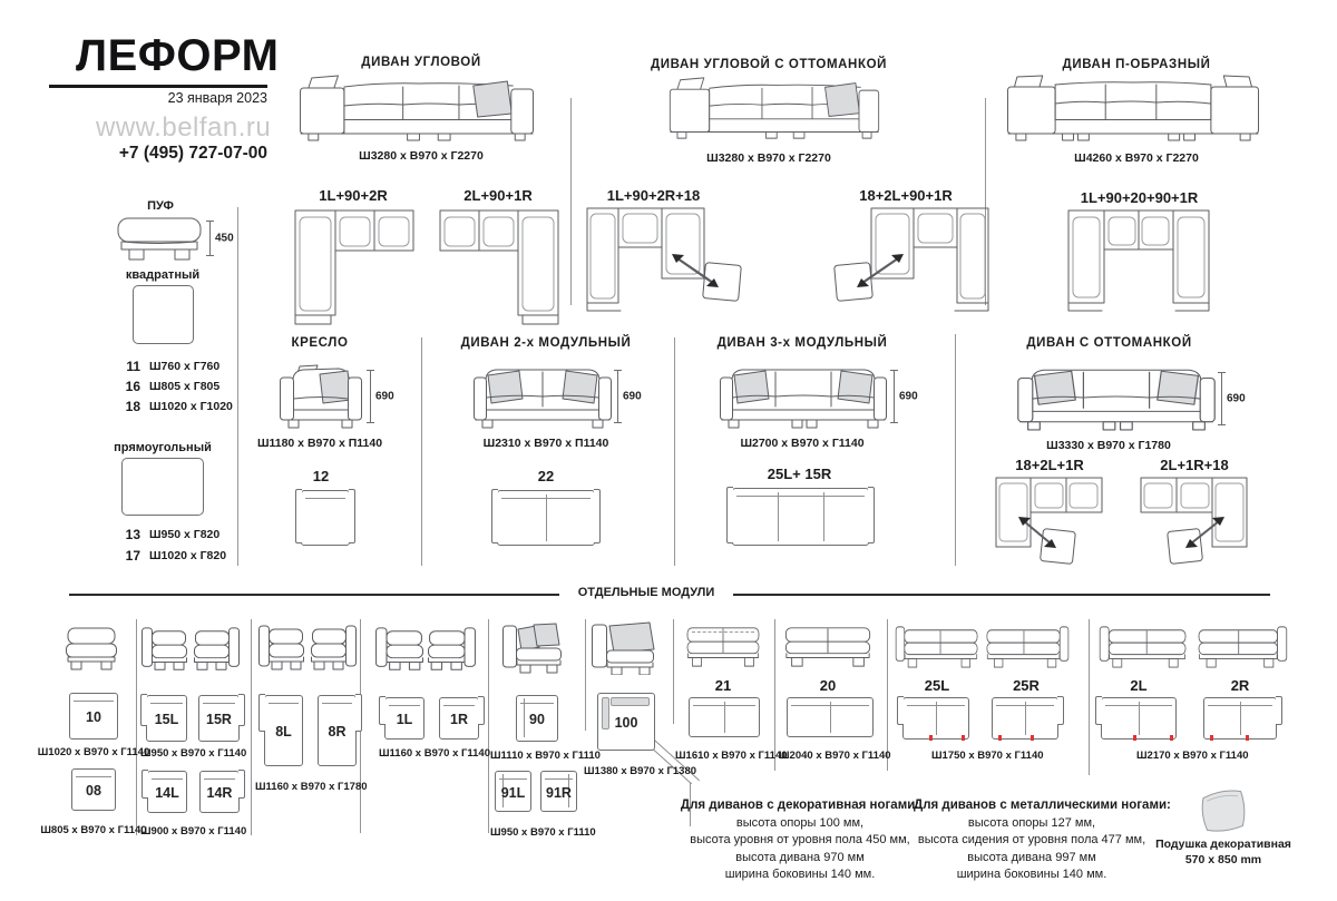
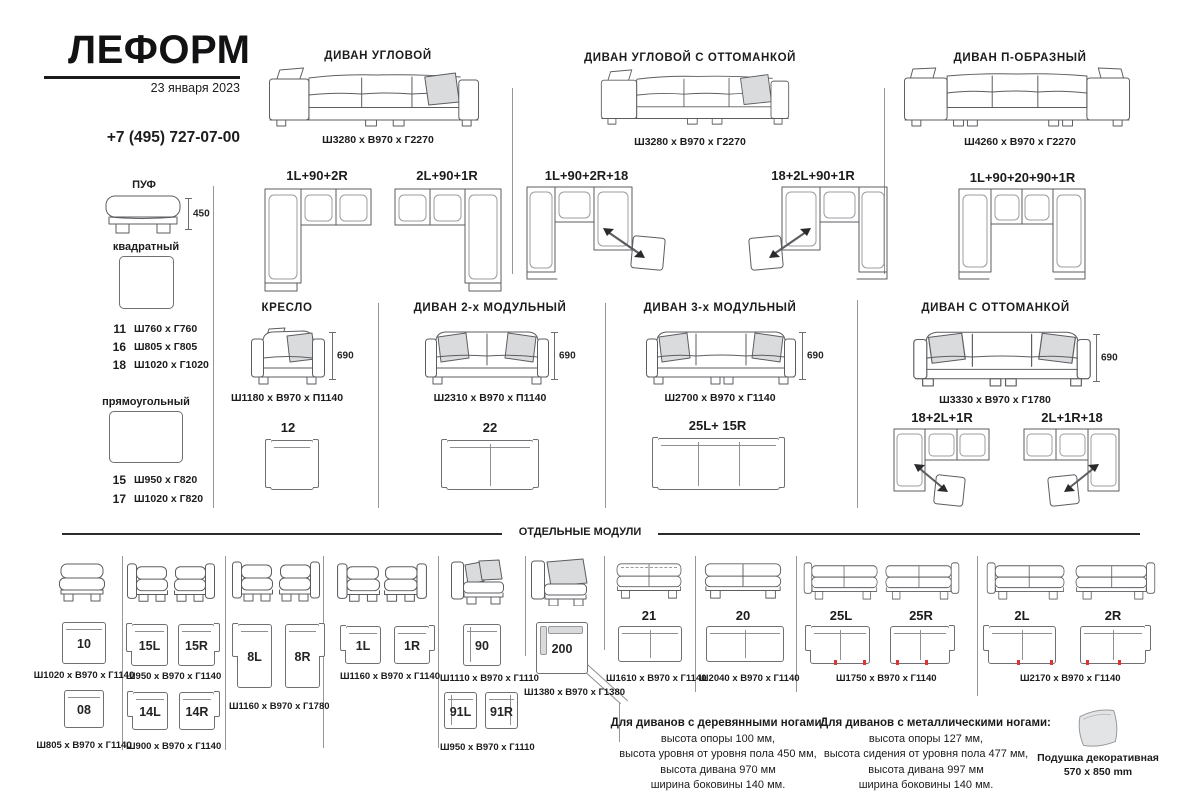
  ЛЕФОРМ
  23 января 2023
- www.belfan.ru
  +7 (495) 727-07-00
  ПУФ
  450
  квадратный
  11
  Ш760 x Г760
  16
  Ш805 x Г805
  18
  Ш1020 x Г1020
  прямоугольный
- 13
+ 15
  Ш950 x Г820
  17
  Ш1020 x Г820
  ДИВАН УГЛОВОЙ
  Ш3280 x В970 x Г2270
  1L+90+2R
  2L+90+1R
  ДИВАН УГЛОВОЙ С ОТТОМАНКОЙ
  Ш3280 x В970 x Г2270
  1L+90+2R+18
  18+2L+90+1R
  ДИВАН П-ОБРАЗНЫЙ
  Ш4260 x В970 x Г2270
  1L+90+20+90+1R
  КРЕСЛО
  690
  Ш1180 x В970 x П1140
  12
  ДИВАН 2-х МОДУЛЬНЫЙ
  690
  Ш2310 x В970 x П1140
  22
  ДИВАН 3-х МОДУЛЬНЫЙ
  690
  Ш2700 x В970 x Г1140
  25L+ 15R
  ДИВАН С ОТТОМАНКОЙ
  690
  Ш3330 x В970 x Г1780
  18+2L+1R
  2L+1R+18
  ОТДЕЛЬНЫЕ МОДУЛИ
  10
  Ш1020 x В970 x Г1140
  08
  Ш805 x В970 x Г1140
  15L
  15R
  Ш950 x В970 x Г1140
  14L
  14R
  Ш900 x В970 x Г1140
  8L
  8R
  Ш1160 x В970 x Г1780
  1L
  1R
  Ш1160 x В970 x Г1140
  90
  Ш1110 x В970 x Г1110
  91L
  91R
  Ш950 x В970 x Г1110
- 100
+ 200
  Ш1380 x В970 x Г1380
  21
  Ш1610 x В970 x Г11
  20
  Ш2040 x В970 x Г1140
  25L
  25R
  Ш1750 x В970 x Г1140
  2L
  2R
  Ш2170 x В970 x Г1140
- Для диванов с декоративная ногами:
+ Для диванов с деревянными ногами:
  высота опоры 100 мм,
  высота уровня от уровня пола 450 мм,
  высота дивана 970 мм
  ширина боковины 140 мм.
  Для диванов с металлическими ногами:
  высота опоры 127 мм,
  высота сид­ения от уровня пола 477 мм,
  высота дивана 997 мм
  ширина боковины 140 мм.
  Подушка декоративная
  570 x 850 mm
